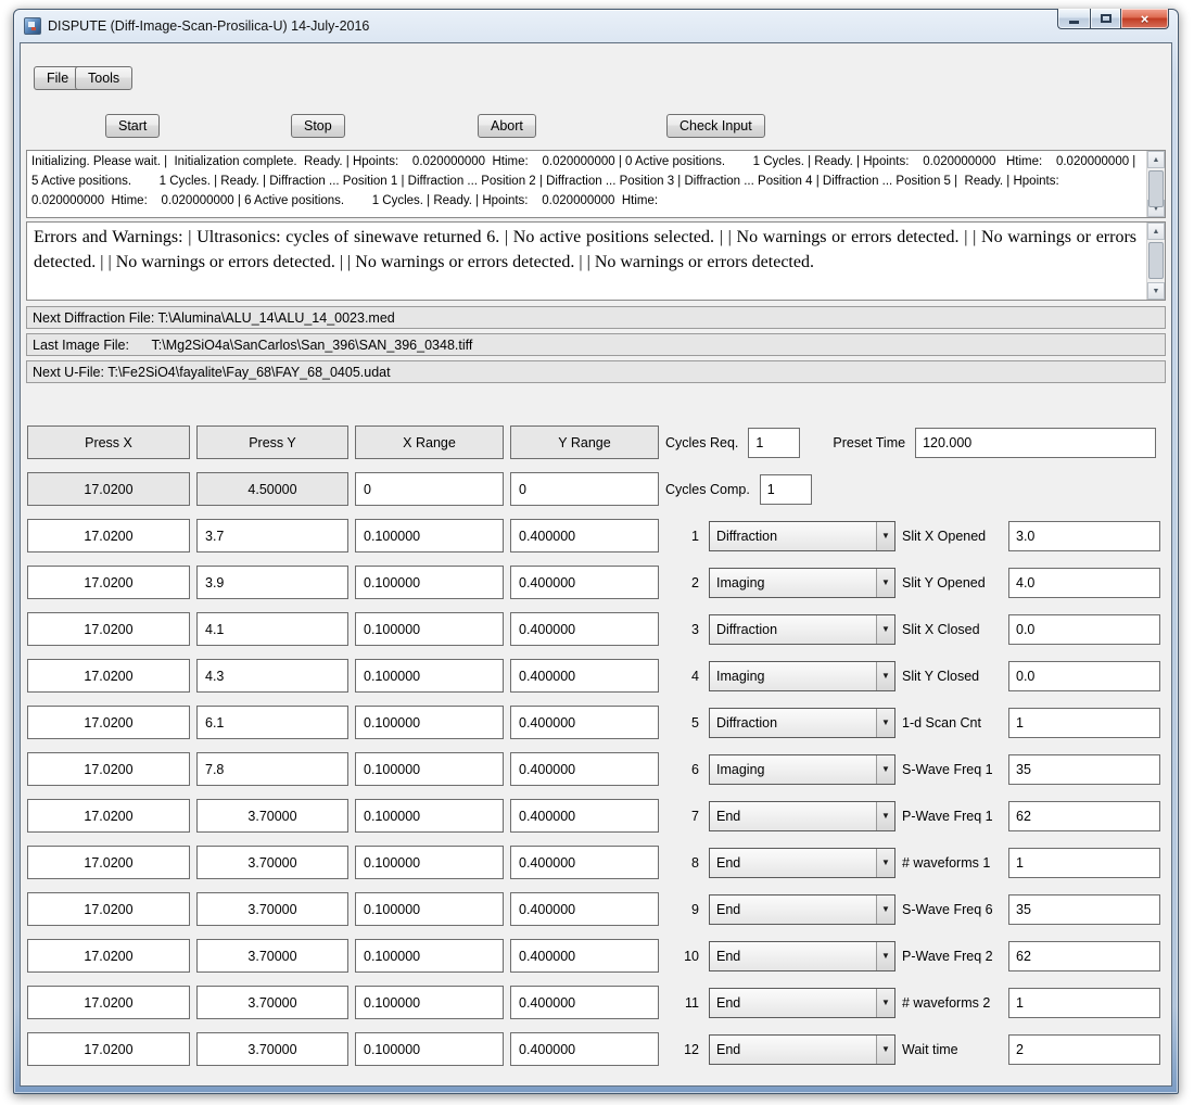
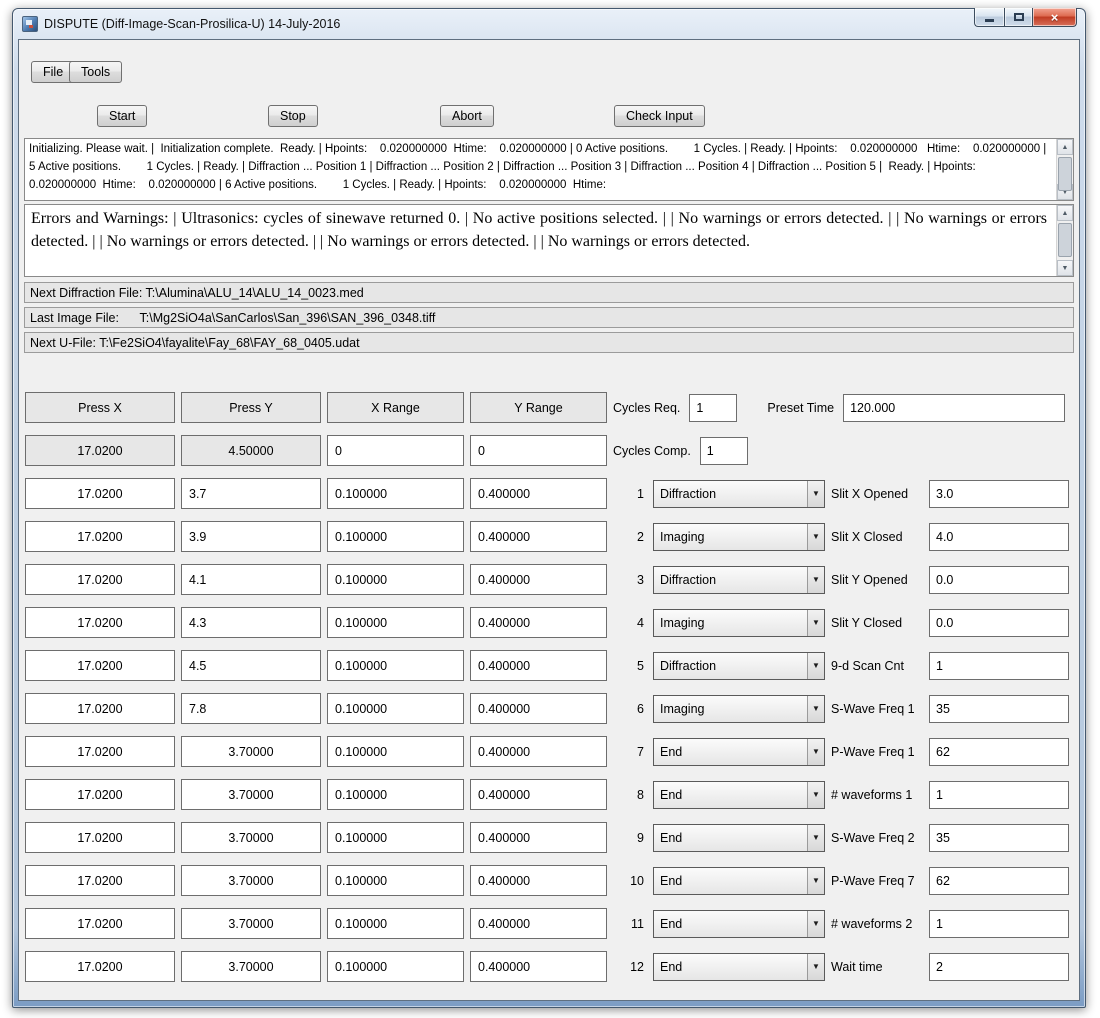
  DISPUTE (Diff-Image-Scan-Prosilica-U) 14-July-2016
  ×
  File
  Tools
  Start
  Stop
  Abort
  Check Input
  Initializing. Please wait. | Initialization complete. Ready. | Hpoints: 0.020000000 Htime: 0.020000000 | 0 Active positions. 1 Cycles. | Ready. | Hpoints: 0.020000000 Htime: 0.020000000 | 5 Active positions. 1 Cycles. | Ready. | Diffraction ... Position 1 | Diffraction ... Position 2 | Diffraction ... Position 3 | Diffraction ... Position 4 | Diffraction ... Position 5 | Ready. | Hpoints: 0.020000000 Htime: 0.020000000 | 6 Active positions. 1 Cycles. | Ready. | Hpoints: 0.020000000 Htime:
- Errors and Warnings: | Ultrasonics: cycles of sinewave returned 6. | No active positions selected. | | No warnings or errors detected. | | No warnings or errors detected. | | No warnings or errors detected. | | No warnings or errors detected. | | No warnings or errors detected.
+ Errors and Warnings: | Ultrasonics: cycles of sinewave returned 0. | No active positions selected. | | No warnings or errors detected. | | No warnings or errors detected. | | No warnings or errors detected. | | No warnings or errors detected. | | No warnings or errors detected.
  Next Diffraction File: T:\Alumina\ALU_14\ALU_14_0023.med
  Last Image File: T:\Mg2SiO4a\SanCarlos\San_396\SAN_396_0348.tiff
  Next U-File: T:\Fe2SiO4\fayalite\Fay_68\FAY_68_0405.udat
  Press X
  Press Y
  X Range
  Y Range
  Cycles Req.
  1
  Preset Time
  120.000
  17.0200
  4.50000
  0
  0
  Cycles Comp.
  1
  17.0200
  3.7
  0.100000
  0.400000
  1
  Diffraction
  ▼
  Slit X Opened
  3.0
  17.0200
  3.9
  0.100000
  0.400000
  2
  Imaging
  ▼
- Slit Y Opened
+ Slit X Closed
  4.0
  17.0200
  4.1
  0.100000
  0.400000
  3
  Diffraction
  ▼
- Slit X Closed
+ Slit Y Opened
  0.0
  17.0200
  4.3
  0.100000
  0.400000
  4
  Imaging
  ▼
  Slit Y Closed
  0.0
  17.0200
- 6.1
+ 4.5
  0.100000
  0.400000
  5
  Diffraction
  ▼
- 1-d Scan Cnt
+ 9-d Scan Cnt
  1
  17.0200
  7.8
  0.100000
  0.400000
  6
  Imaging
  ▼
  S-Wave Freq 1
  35
  17.0200
  3.70000
  0.100000
  0.400000
  7
  End
  ▼
  P-Wave Freq 1
  62
  17.0200
  3.70000
  0.100000
  0.400000
  8
  End
  ▼
  # waveforms 1
  1
  17.0200
  3.70000
  0.100000
  0.400000
  9
  End
  ▼
- S-Wave Freq 6
+ S-Wave Freq 2
  35
  17.0200
  3.70000
  0.100000
  0.400000
  10
  End
  ▼
- P-Wave Freq 2
+ P-Wave Freq 7
  62
  17.0200
  3.70000
  0.100000
  0.400000
  11
  End
  ▼
  # waveforms 2
  1
  17.0200
  3.70000
  0.100000
  0.400000
  12
  End
  ▼
  Wait time
  2
